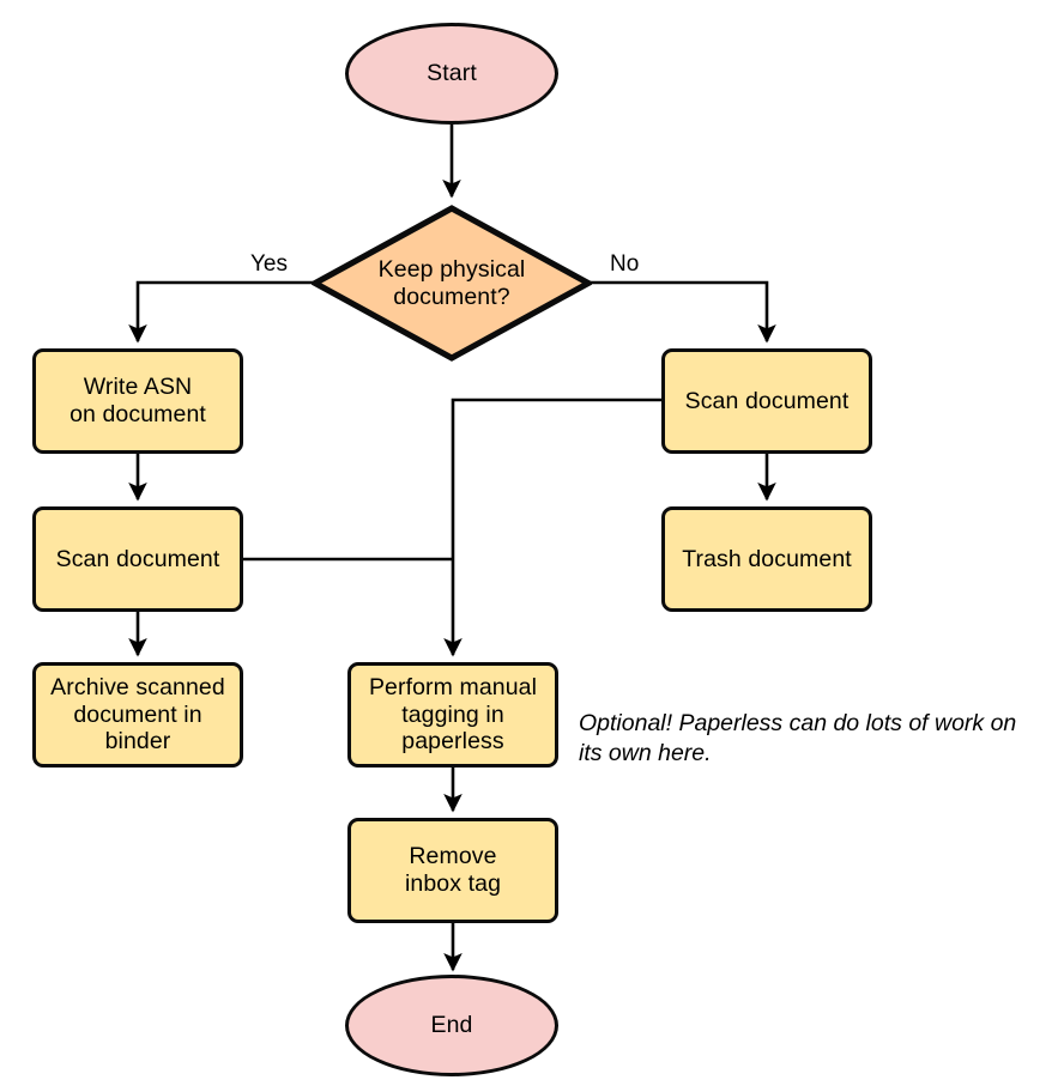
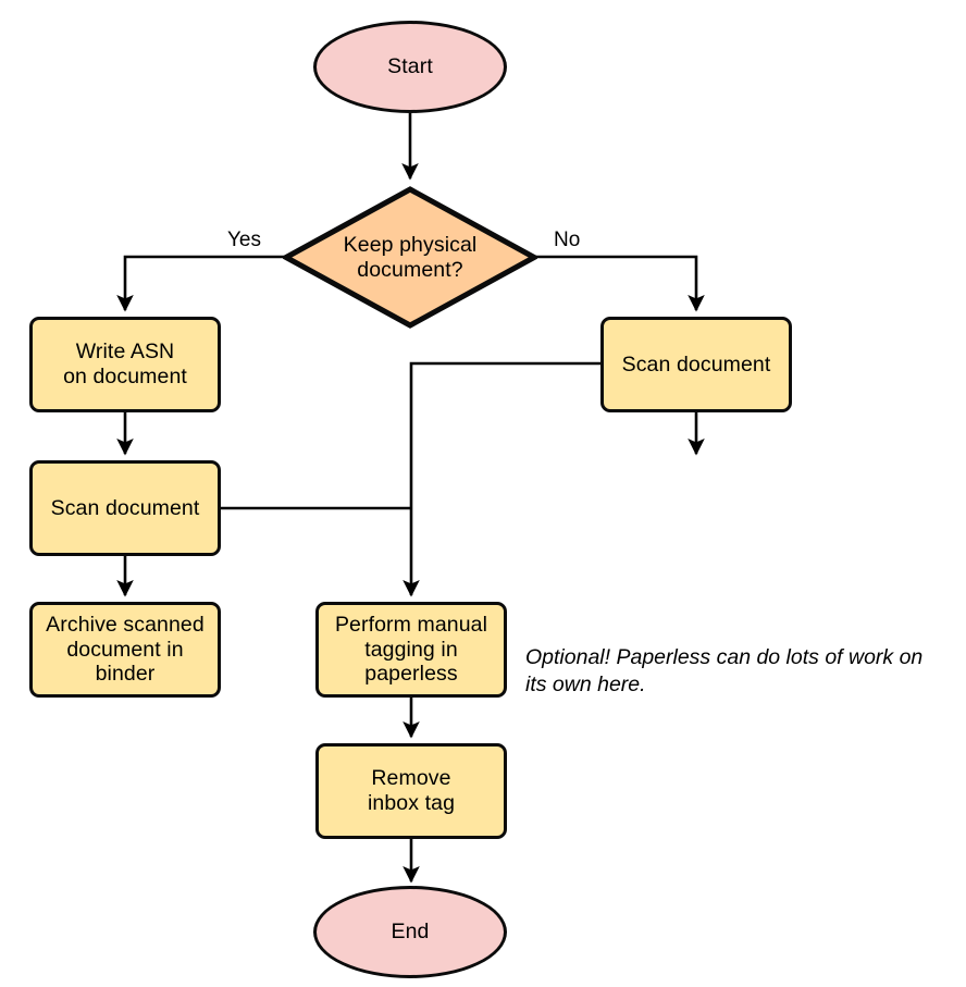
  Start
  Keep physical
  document?
  Yes
  No
  Write ASN
  on document
  Scan document
  Archive scanned
  document in
  binder
  Perform manual
  tagging in
  paperless
  Remove
  inbox tag
  Scan document
- Trash document
  End
  Optional! Paperless can do lots of work on
  its own here.
